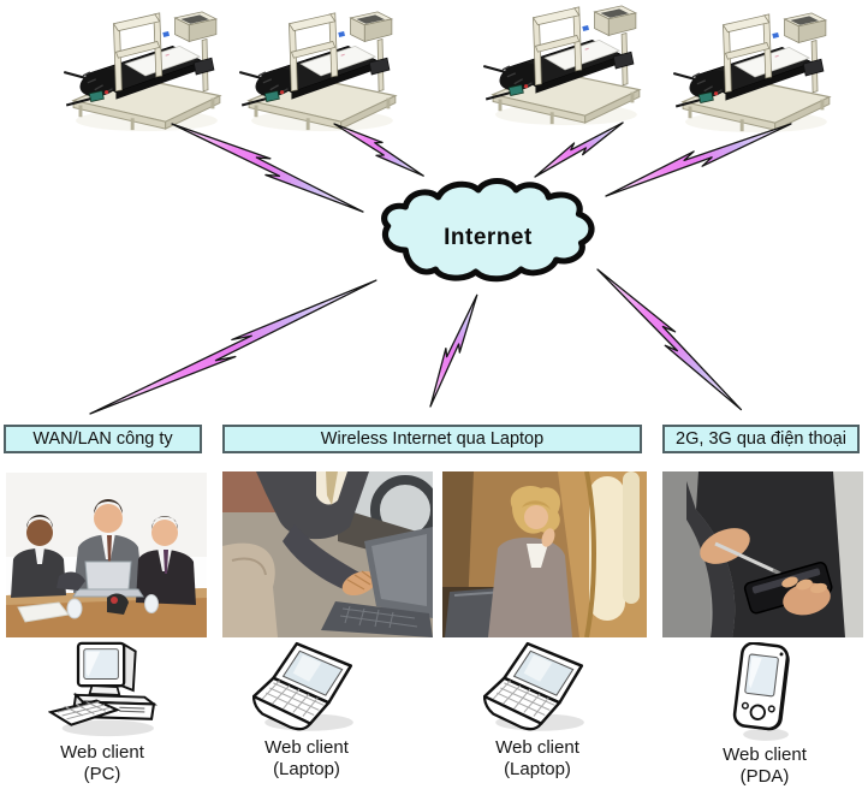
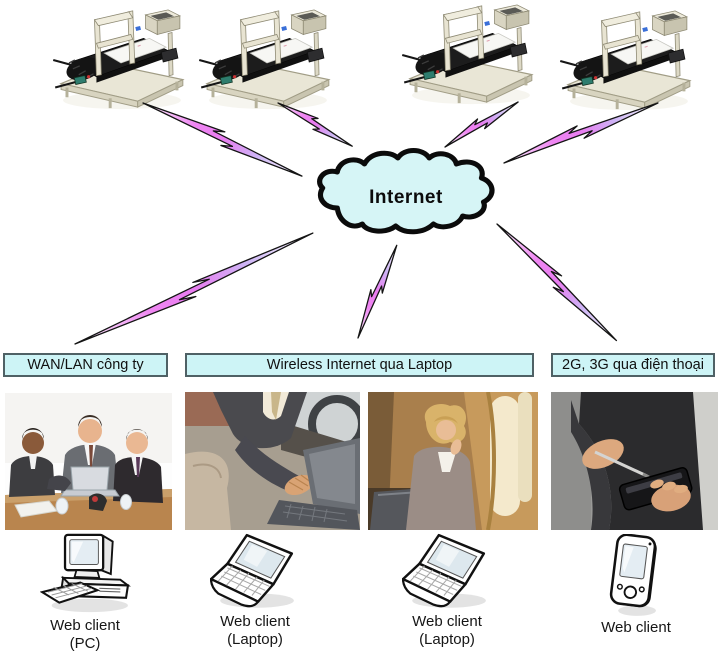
  Internet
  WAN/LAN công ty
  Wireless Internet qua Laptop
  2G, 3G qua điện thoại
  Web client
  (PC)
  Web client
  (Laptop)
  Web client
  (Laptop)
  Web client
- (PDA)
